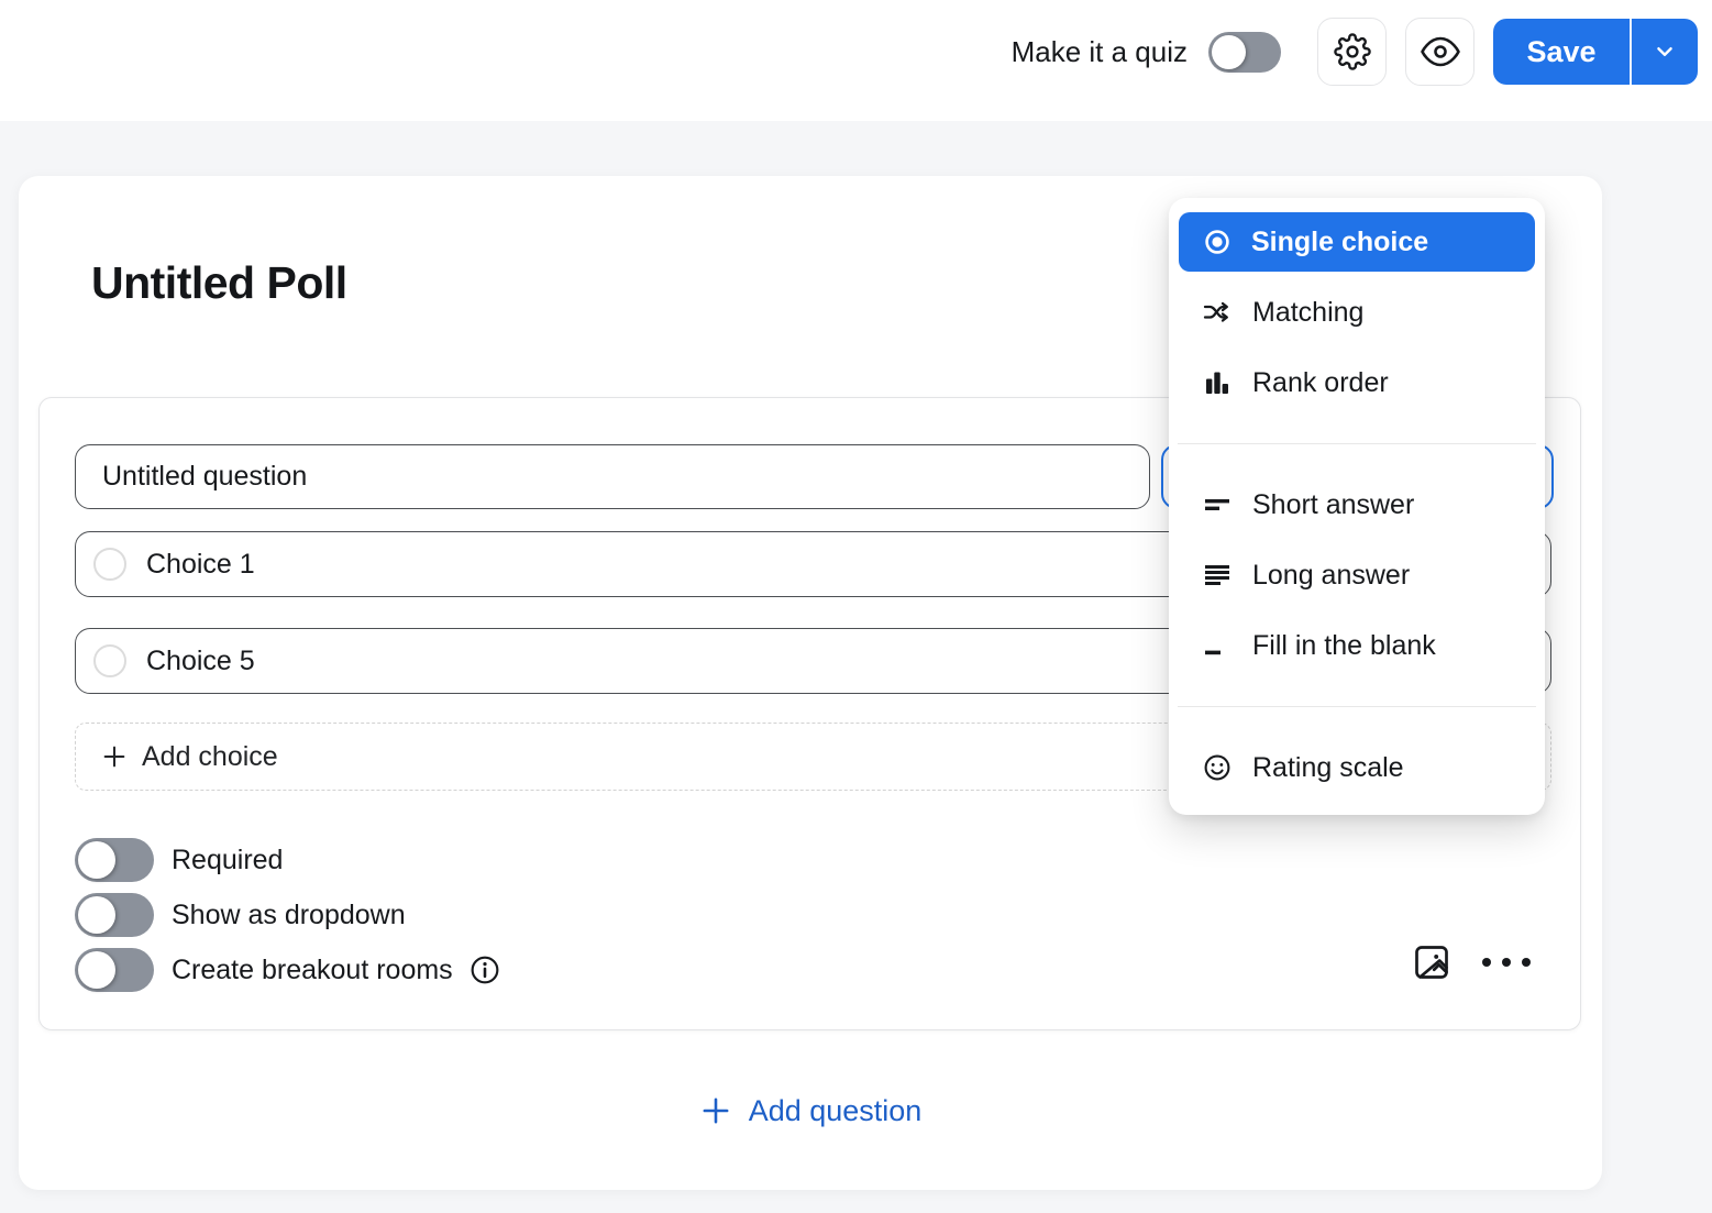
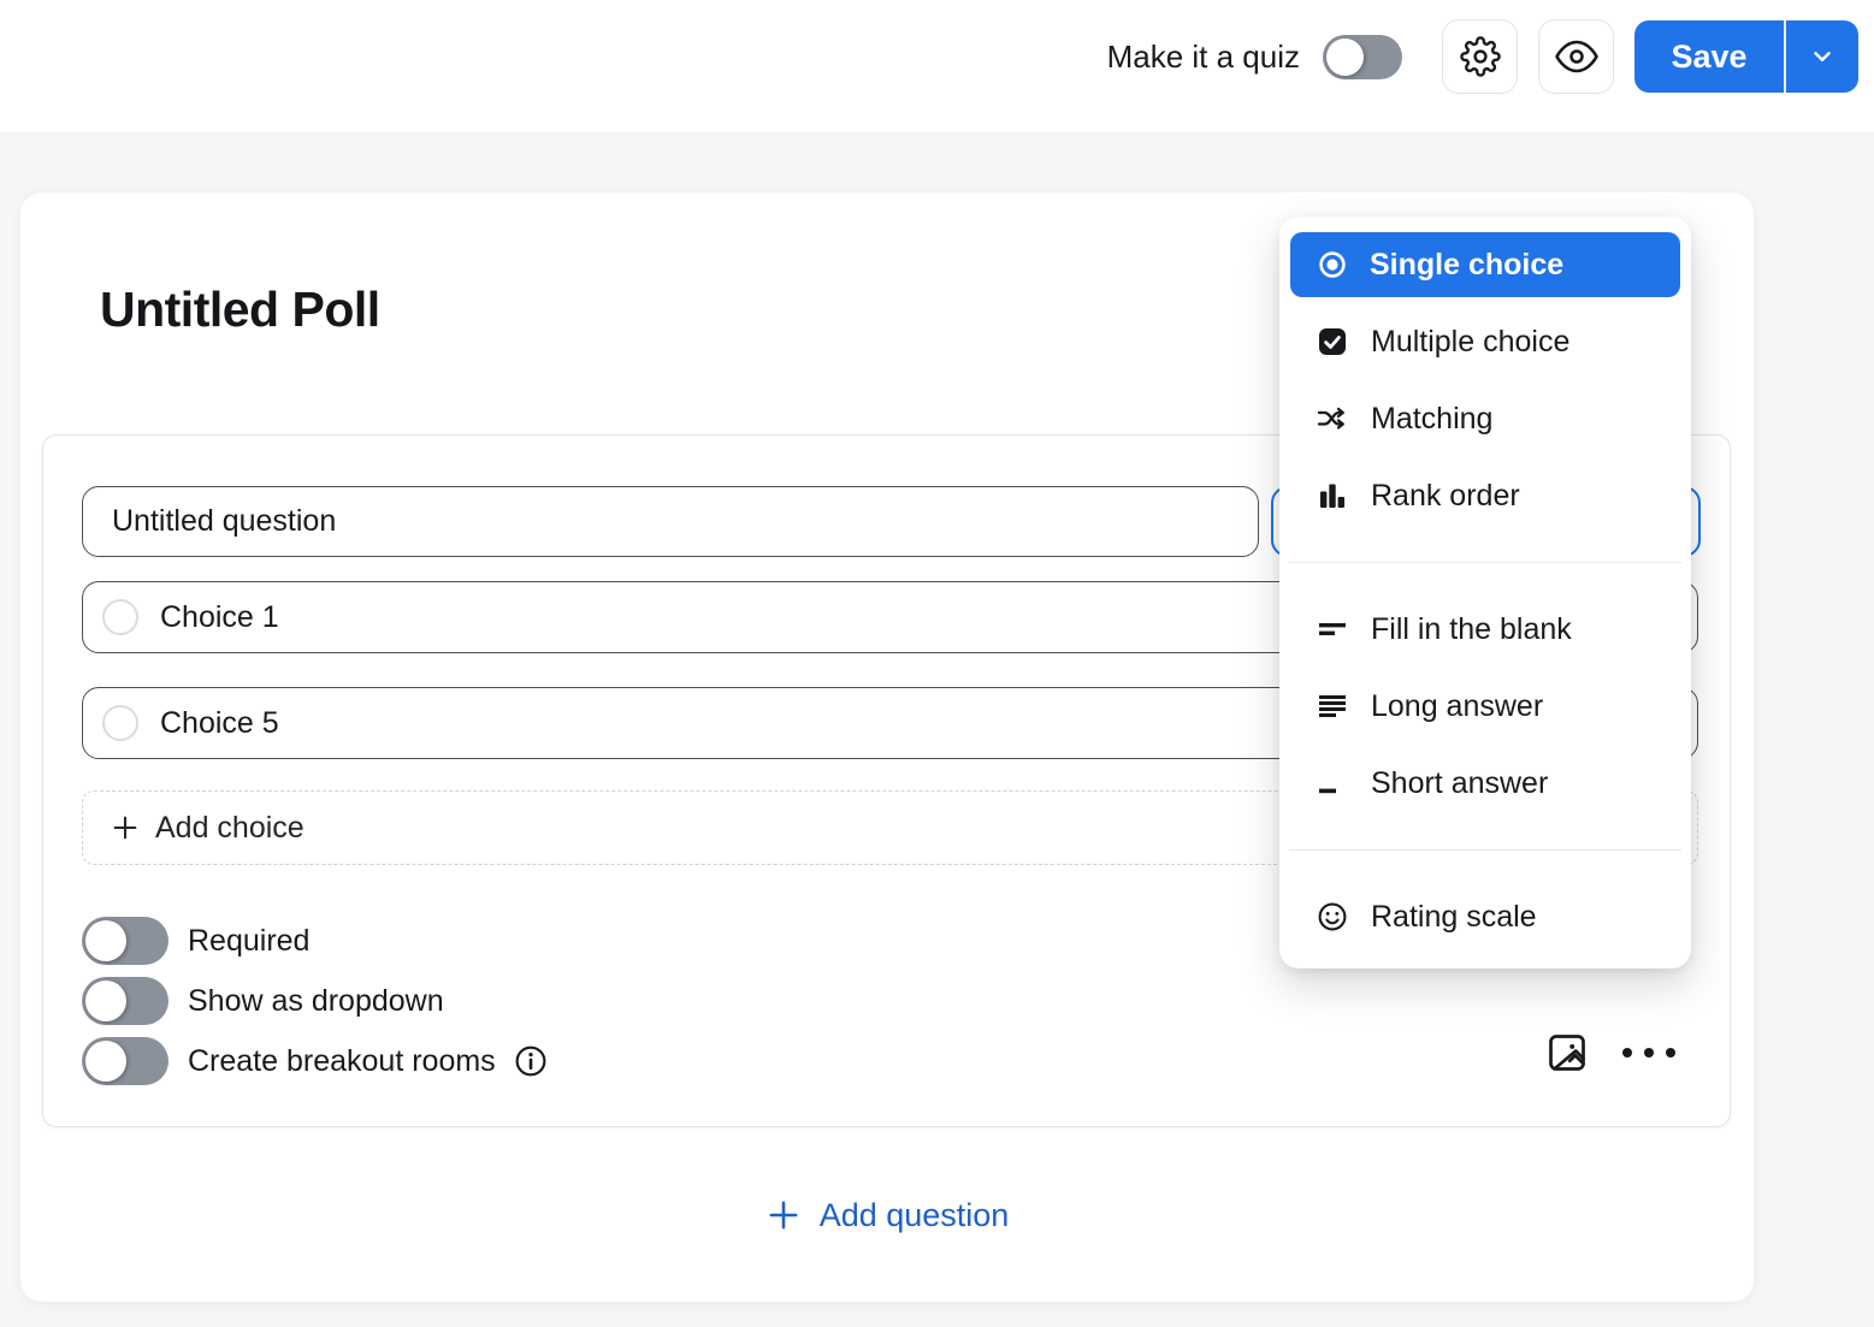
  Make it a quiz
  Save
  Untitled Poll
  Untitled question
  Choice 1
  Choice 5
  Add choice
  Required
  Show as dropdown
  Create breakout rooms
  Add question
  Single choice
+ Multiple choice
  Matching
  Rank order
- Short answer
+ Fill in the blank
  Long answer
- Fill in the blank
+ Short answer
  Rating scale
